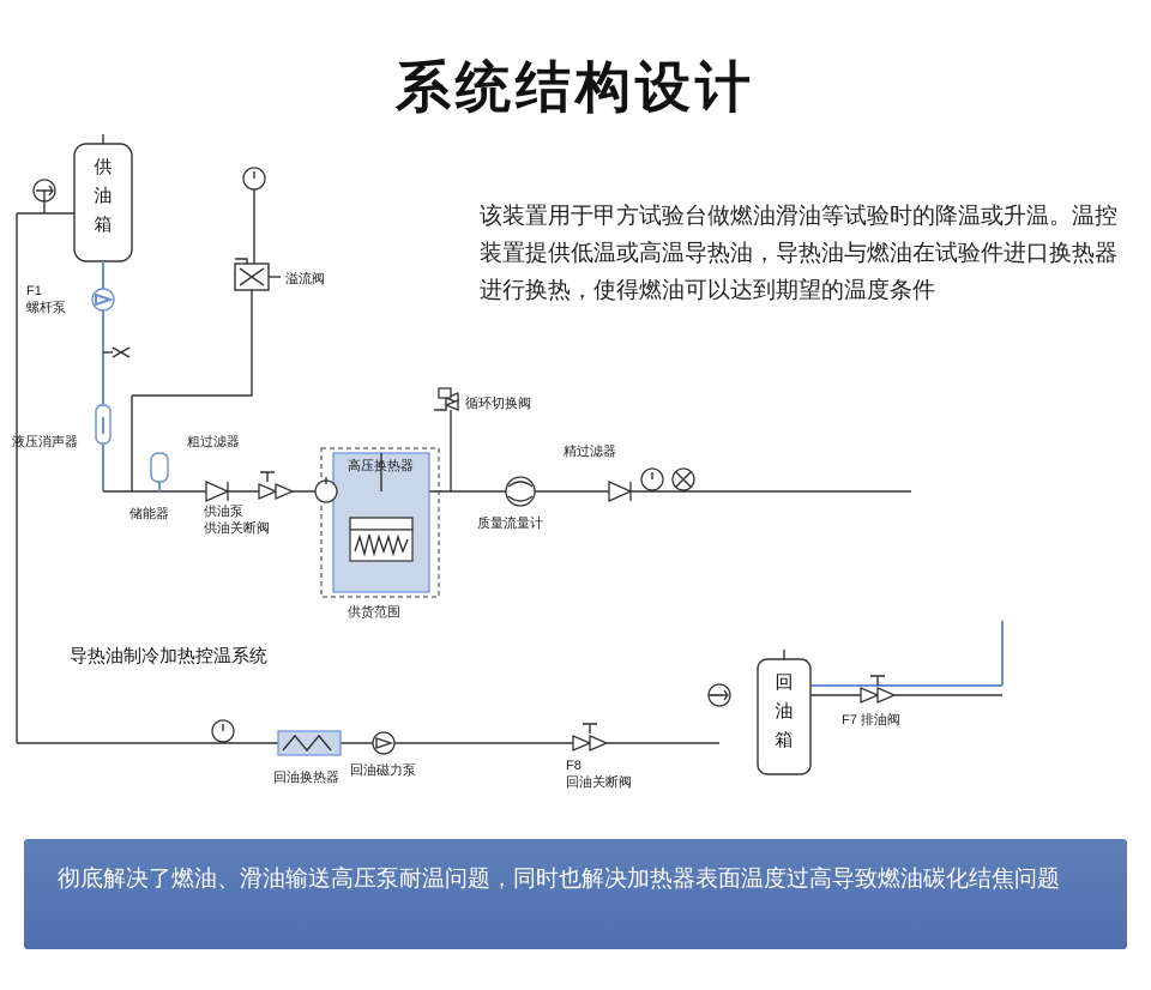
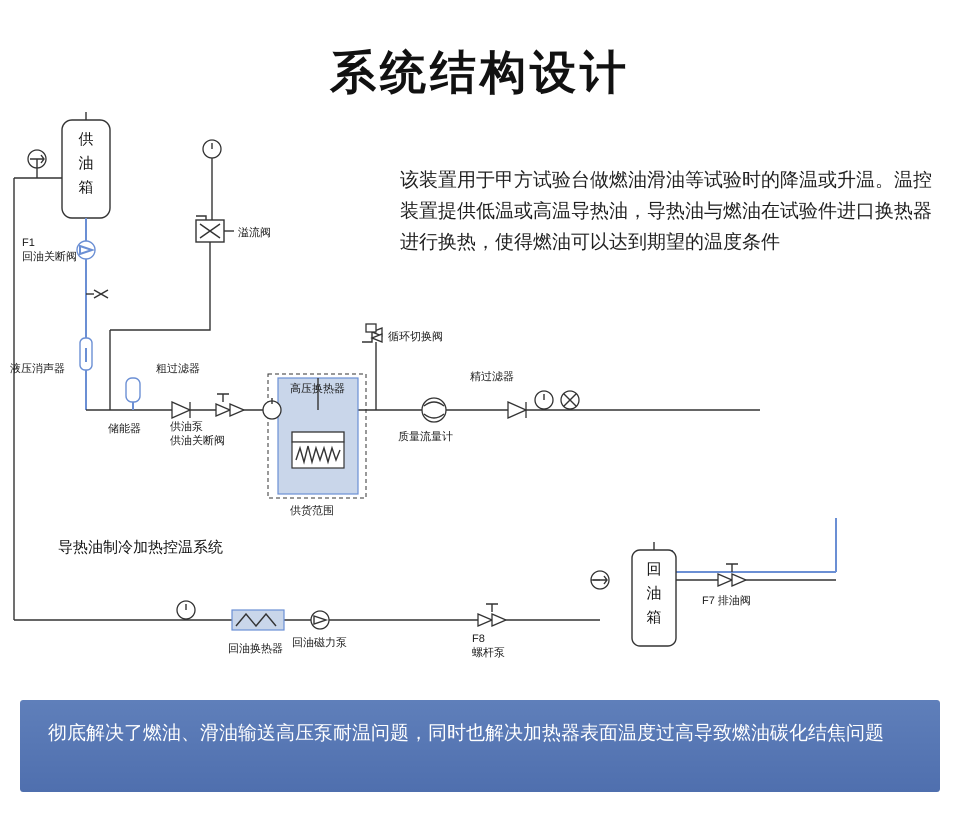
  系统结构设计
  该装置用于甲方试验台做燃油滑油等试验时的降温或升温。温控装置提供低温或高温导热油，导热油与燃油在试验件进口换热器进行换热，使得燃油可以达到期望的温度条件
  供
  油
  箱
  F1
- 螺杆泵
+ 回油关断阀
  液压消声器
  溢流阀
  储能器
  粗过滤器
  供油泵
  供油关断阀
  循环切换阀
  供货范围
  高压热器
  质量流量计
  精过滤器
  回
  油
  箱
  F7 排油阀
  F8
- 回油关断阀
+ 螺杆泵
  回油磁力泵
  回油换热器
  导热油制冷加热控温系统
  彻底解决了燃油、滑油输送高压泵耐温问题，同时也解决加热器表面温度过高导致燃油碳化结焦问题
